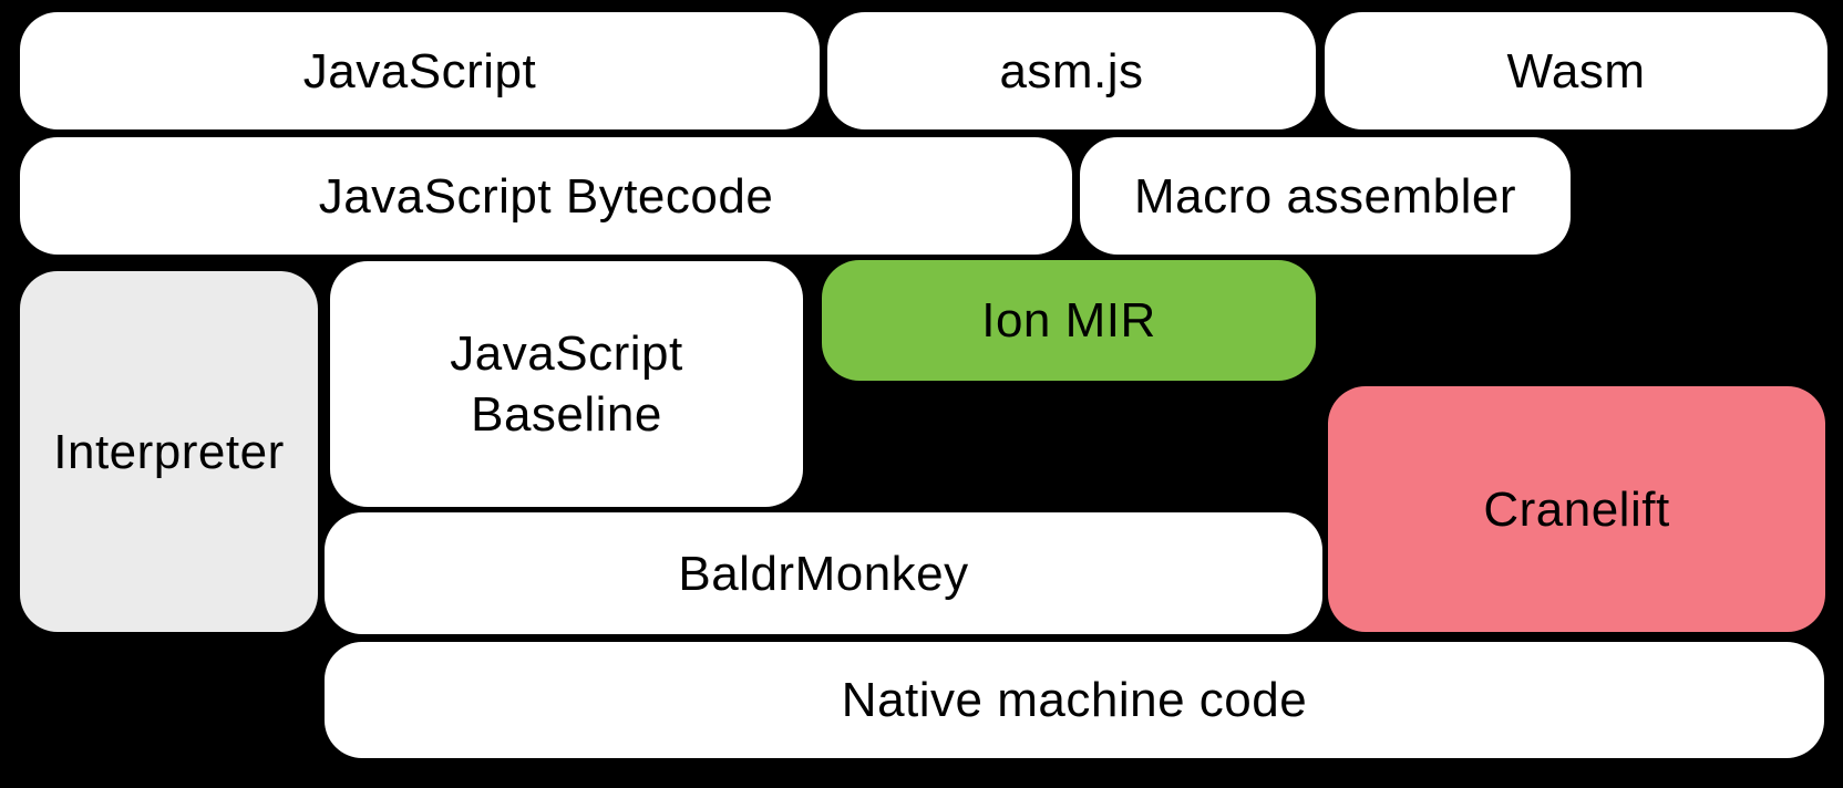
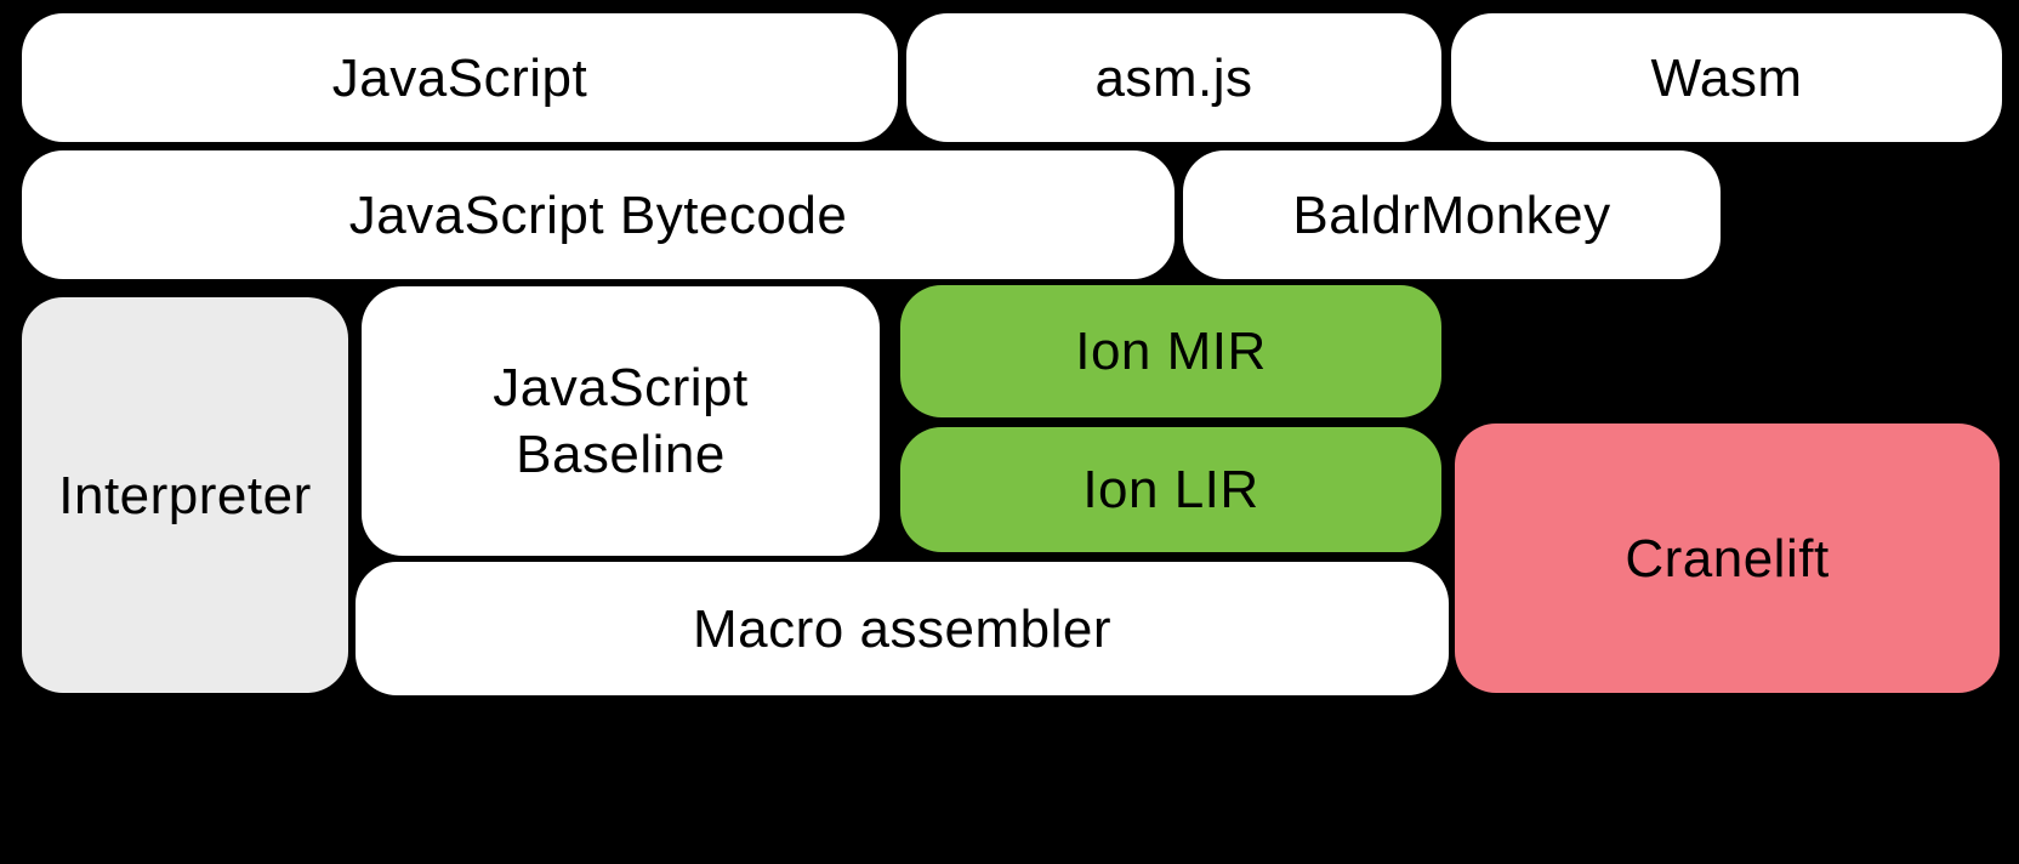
  JavaScript
  asm.js
  Wasm
  JavaScript Bytecode
- Macro assembler
+ BaldrMonkey
  Interpreter
  JavaScript
  Baseline
  Ion MIR
+ Ion LIR
  Cranelift
- BaldrMonkey
+ Macro assembler
- Native machine code
